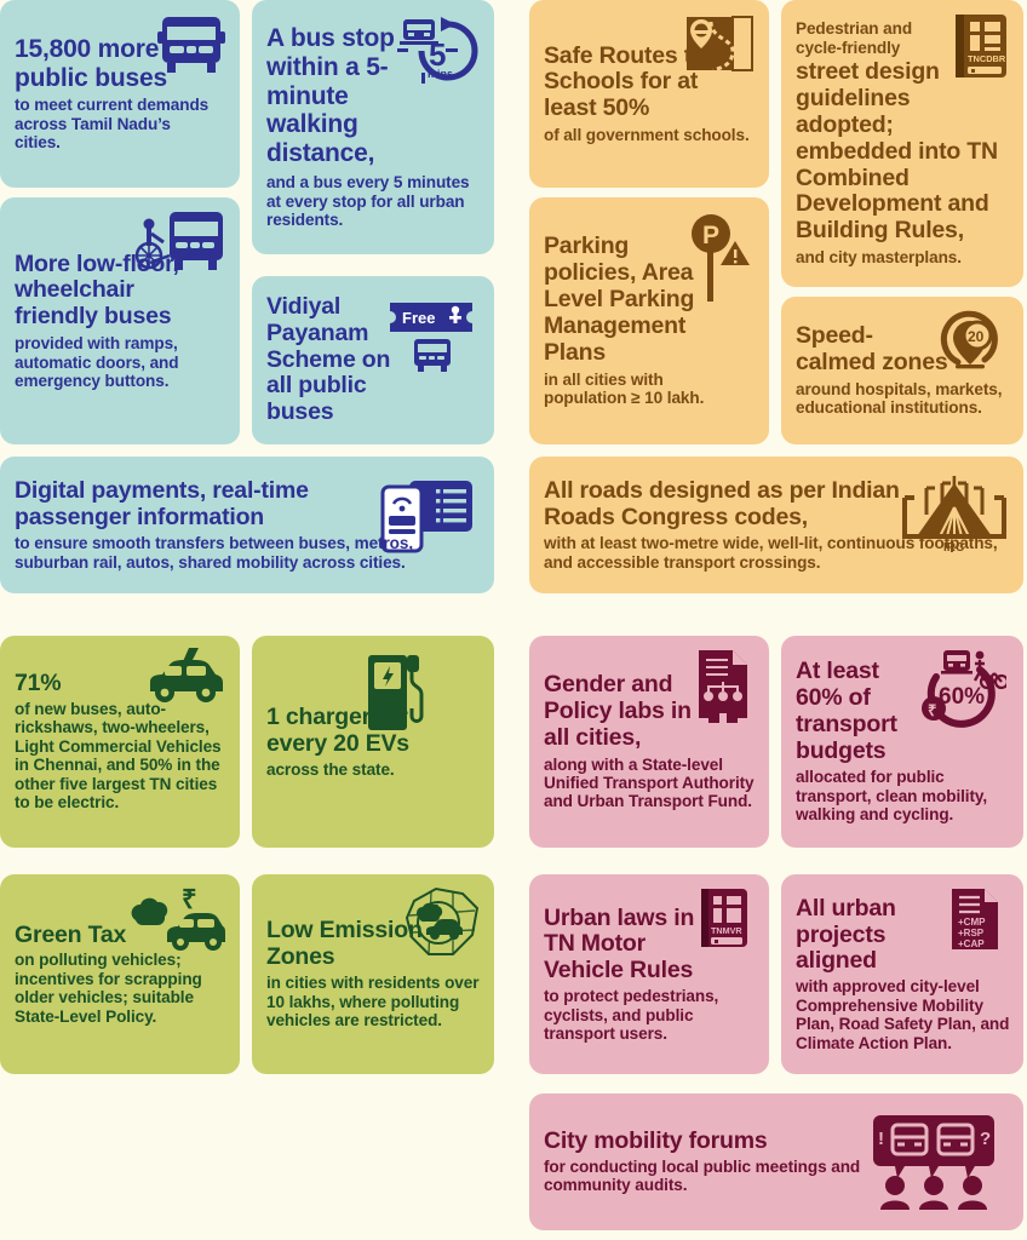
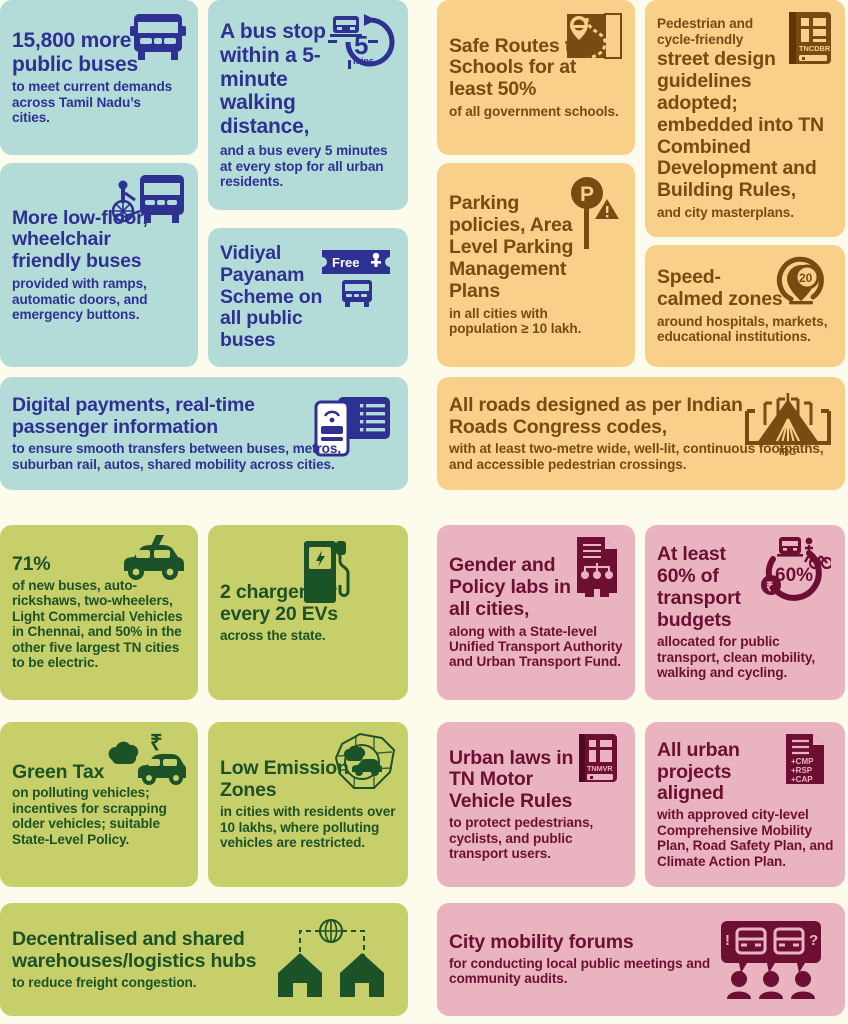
  15,800 more public buses
  to meet current demands across Tamil Nadu’s cities.
  5
  mins
  A bus stop within a 5-minute walking distance,
  and a bus every 5 minutes at every stop for all urban residents.
  More low-floor, wheelchair friendly buses
  provided with ramps, automatic doors, and emergency buttons.
  Free
  Vidiyal Payanam Scheme on all public buses
  Digital payments, real-time passenger information
  to ensure smooth transfers between buses, metros, suburban rail, autos, shared mobility across cities.
  Safe Routes to Schools for at least 50%
  of all government schools.
  TNCDBR
  Pedestrian and cycle-friendly
  street design guidelines adopted; embedded into TN Combined Development and Building Rules,
  and city masterplans.
  P
  Parking policies, Area Level Parking Management Plans
  in all cities with population ≥ 10 lakh.
  20
  Speed-calmed zones
  around hospitals, markets, educational institutions.
  IRC
  All roads designed as per Indian Roads Congress codes,
- with at least two-metre wide, well-lit, continuous footpaths, and accessible transport crossings.
+ with at least two-metre wide, well-lit, continuous footpaths, and accessible pedestrian crossings.
  71%
  of new buses, auto-rickshaws, two-wheelers, Light Commercial Vehicles in Chennai, and 50% in the other five largest TN cities to be electric.
- 1 charger for every 20 EVs
+ 2 charger for every 20 EVs
  across the state.
  ₹
  Green Tax
  on polluting vehicles; incentives for scrapping older vehicles; suitable State-Level Policy.
  ₹
  Low Emission Zones
  in cities with residents over 10 lakhs, where polluting vehicles are restricted.
+ Decentralised and shared warehouses/logistics hubs
+ to reduce freight congestion.
  Gender and Policy labs in all cities,
  along with a State-level Unified Transport Authority and Urban Transport Fund.
  ₹
  60%
  At least 60% of transport budgets
  allocated for public transport, clean mobility, walking and cycling.
  TNMVR
  Urban laws in TN Motor Vehicle Rules
  to protect pedestrians, cyclists, and public transport users.
  +CMP
  +RSP
  +CAP
  All urban projects aligned
  with approved city-level Comprehensive Mobility Plan, Road Safety Plan, and Climate Action Plan.
  !
  ?
  City mobility forums
  for conducting local public meetings and community audits.
